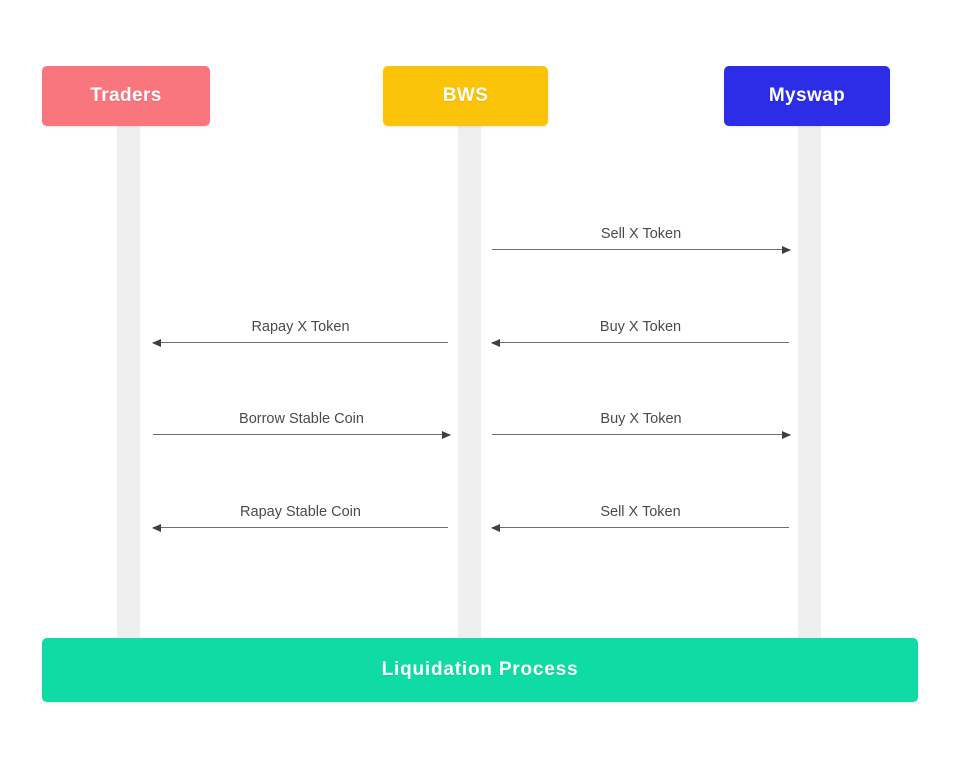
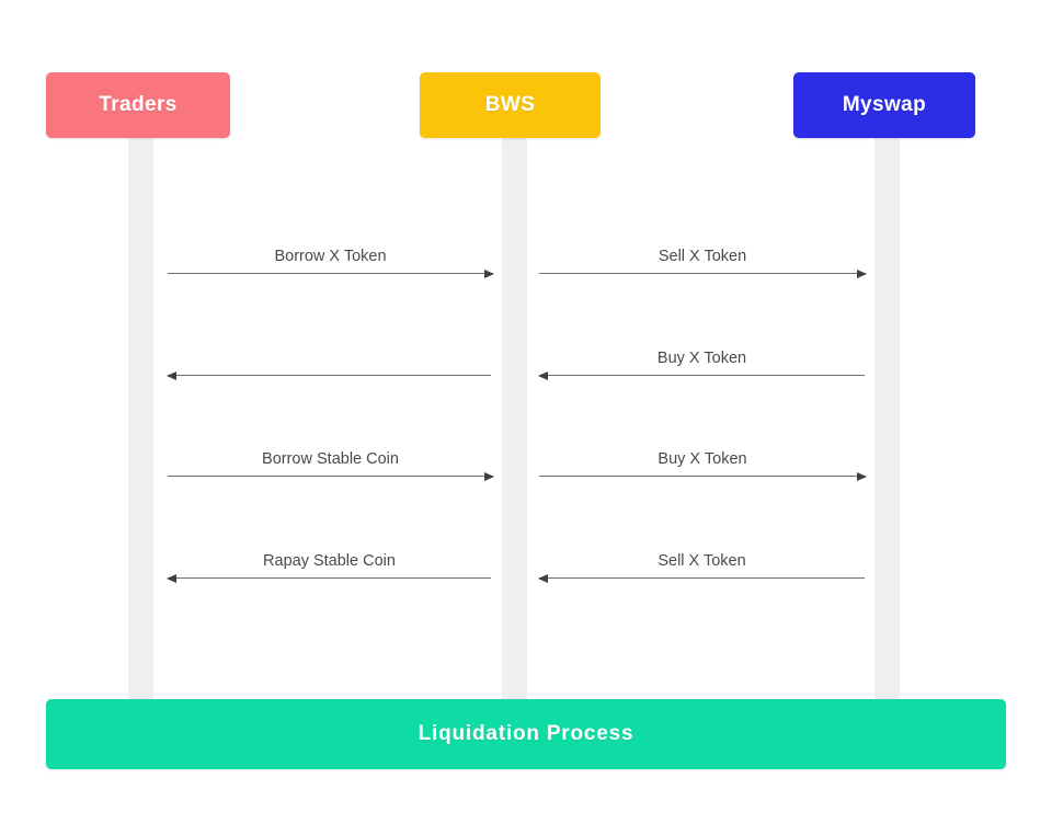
  Traders
  BWS
  Myswap
+ Borrow X Token
  Sell X Token
- Rapay X Token
  Buy X Token
  Borrow Stable Coin
  Buy X Token
  Rapay Stable Coin
  Sell X Token
  Liquidation Process
